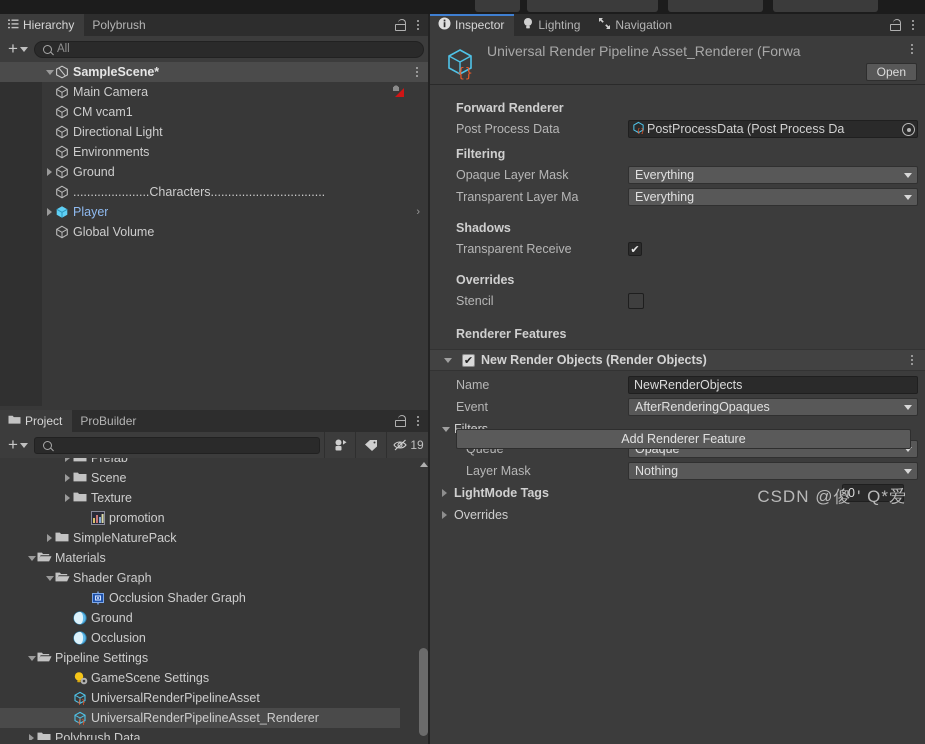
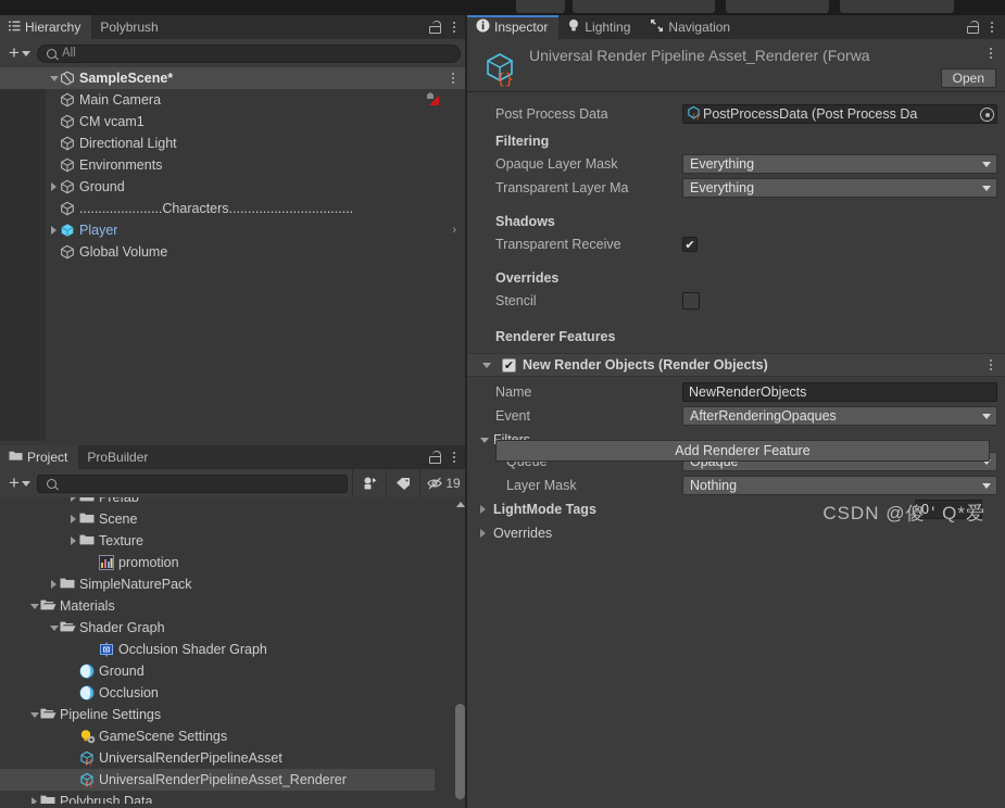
  Hierarchy
  Polybrush
  +
  All
  SampleScene*
  Main Camera
  CM vcam1
  Directional Light
  Environments
  Ground
  ......................Characters.................................
  Player
  ›
  Global Volume
  Project
  ProBuilder
  +
  19
  Prefab
  Scene
  Texture
  promotion
  SimpleNaturePack
  Materials
  Shader Graph
  Occlusion Shader Graph
  Ground
  Occlusion
  Pipeline Settings
  GameScene Settings
  {}
  UniversalRenderPipelineAsset
  {}
  UniversalRenderPipelineAsset_Renderer
  Polybrush Data
  Inspector
  Lighting
  Navigation
  {}
  Universal Render Pipeline Asset_Renderer (Forwa
  Open
- Forward Renderer
  Post Process Data
  {}
  PostProcessData (Post Process Da
  Filtering
  Opaque Layer Mask
  Everything
  Transparent Layer Ma
  Everything
  Shadows
  Transparent Receive
  ✔
  Overrides
  Stencil
  Renderer Features
  ✔
  New Render Objects (Render Objects)
  Name
  NewRenderObjects
  Event
  AfterRenderingOpaques
  Queue
  Opaque
  Layer Mask
  Nothing
  LightMode Tags
  0
  Overrides
  Add Renderer Feature
  CSDN @傻 ' Q*爱
